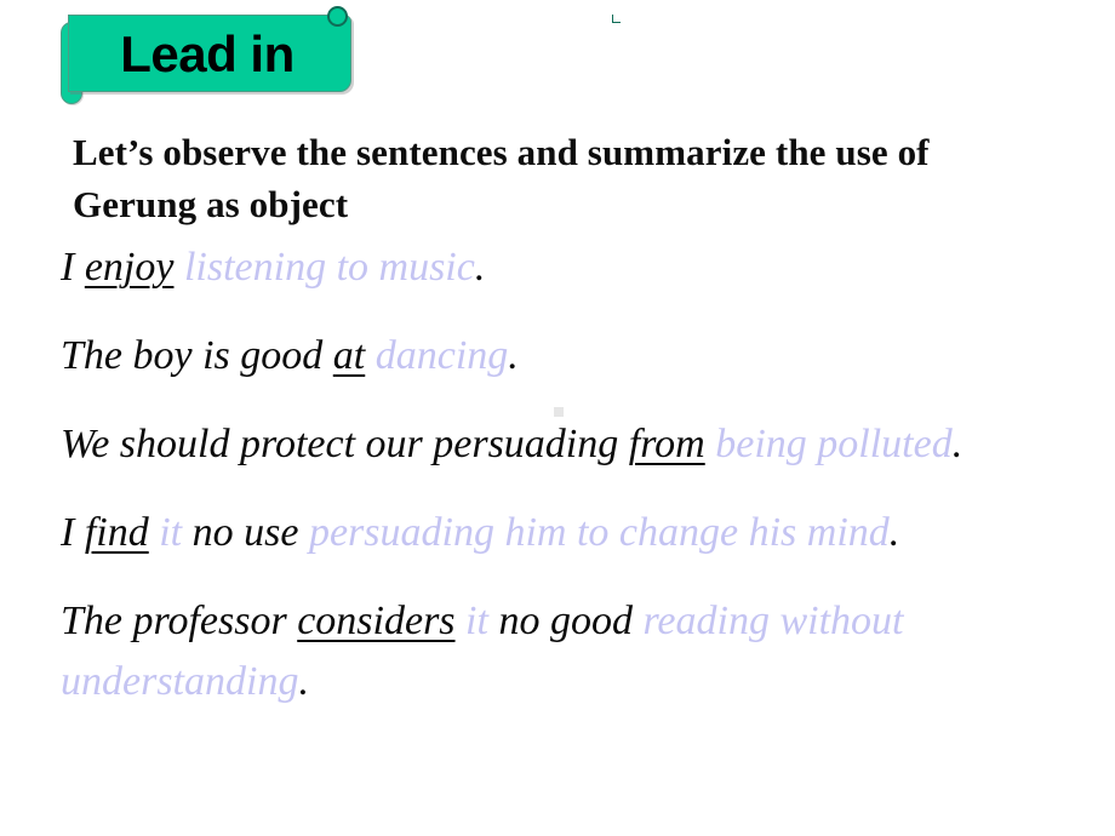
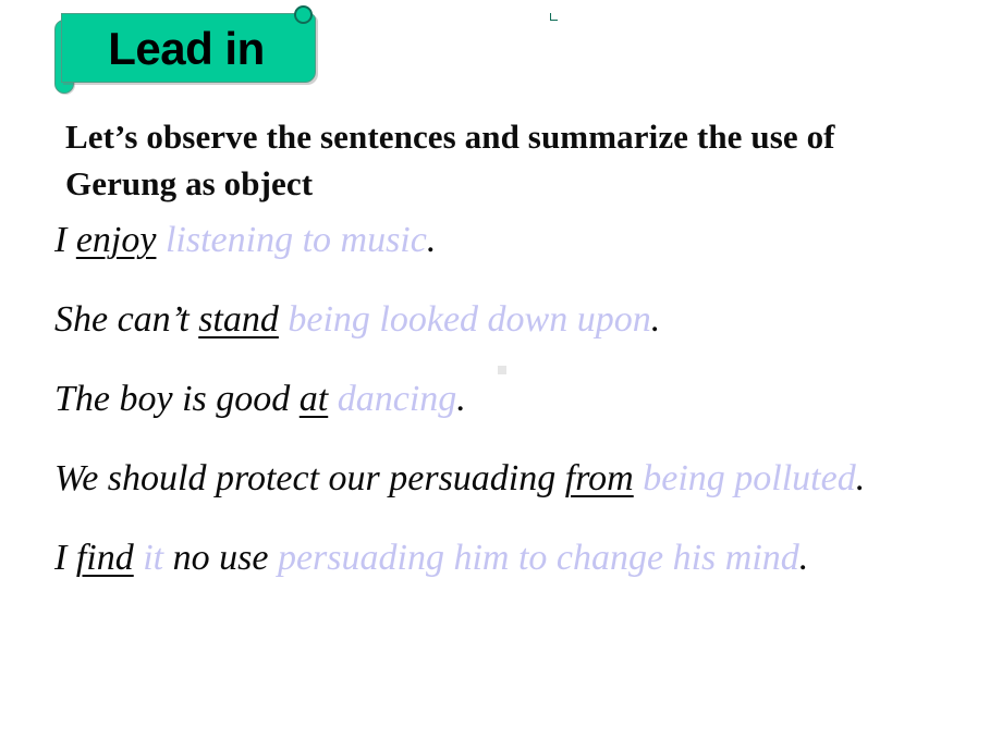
  Lead in
  Let’s observe the sentences and summarize the use of Gerung as object
  I enjoy listening to music.
+ She can’t stand being looked down upon.
  The boy is good at dancing.
  We should protect our persuading from being polluted.
  I find it no use persuading him to change his mind.
- The professor considers it no good reading without understanding.
